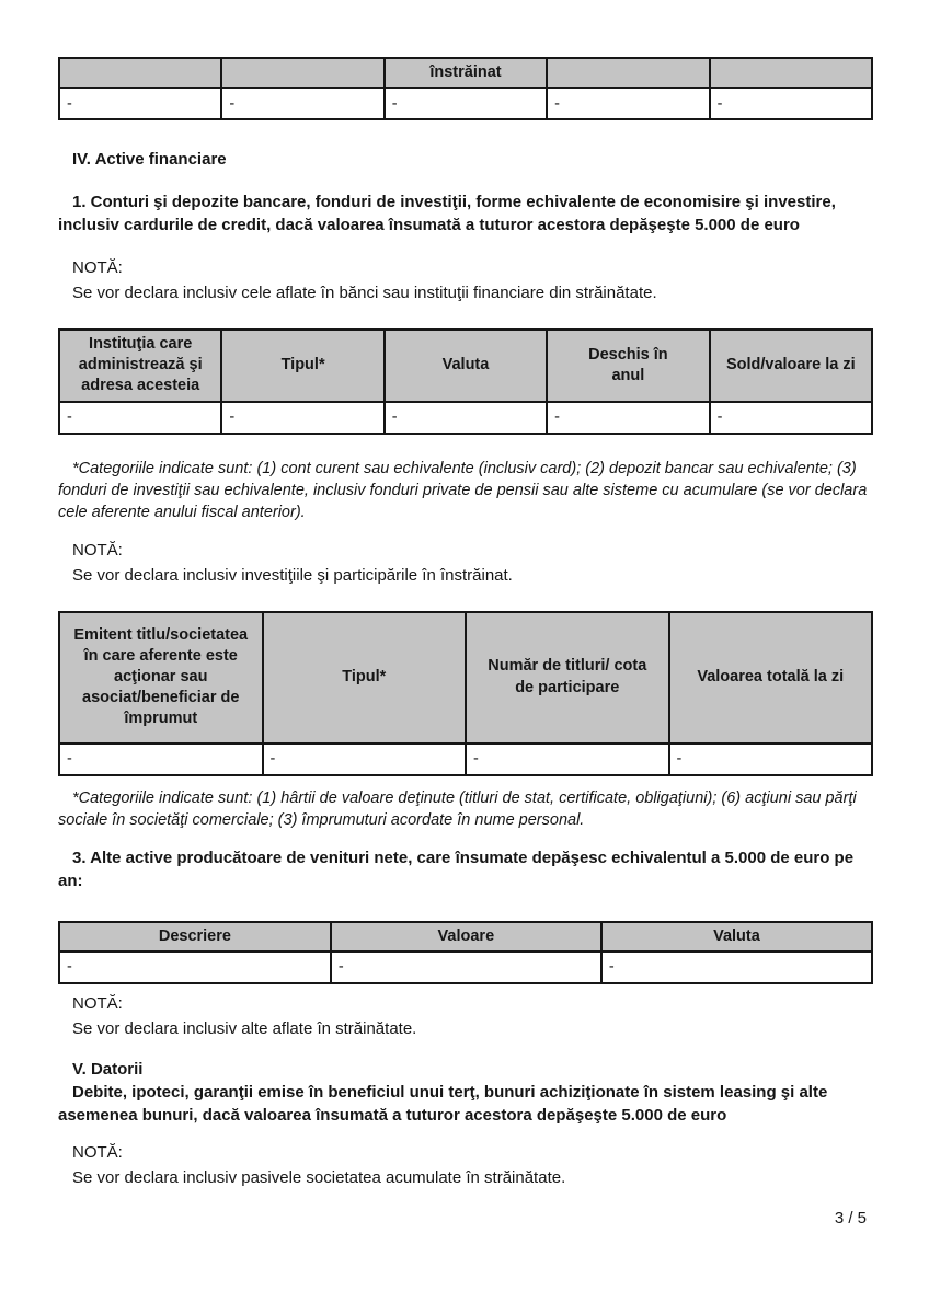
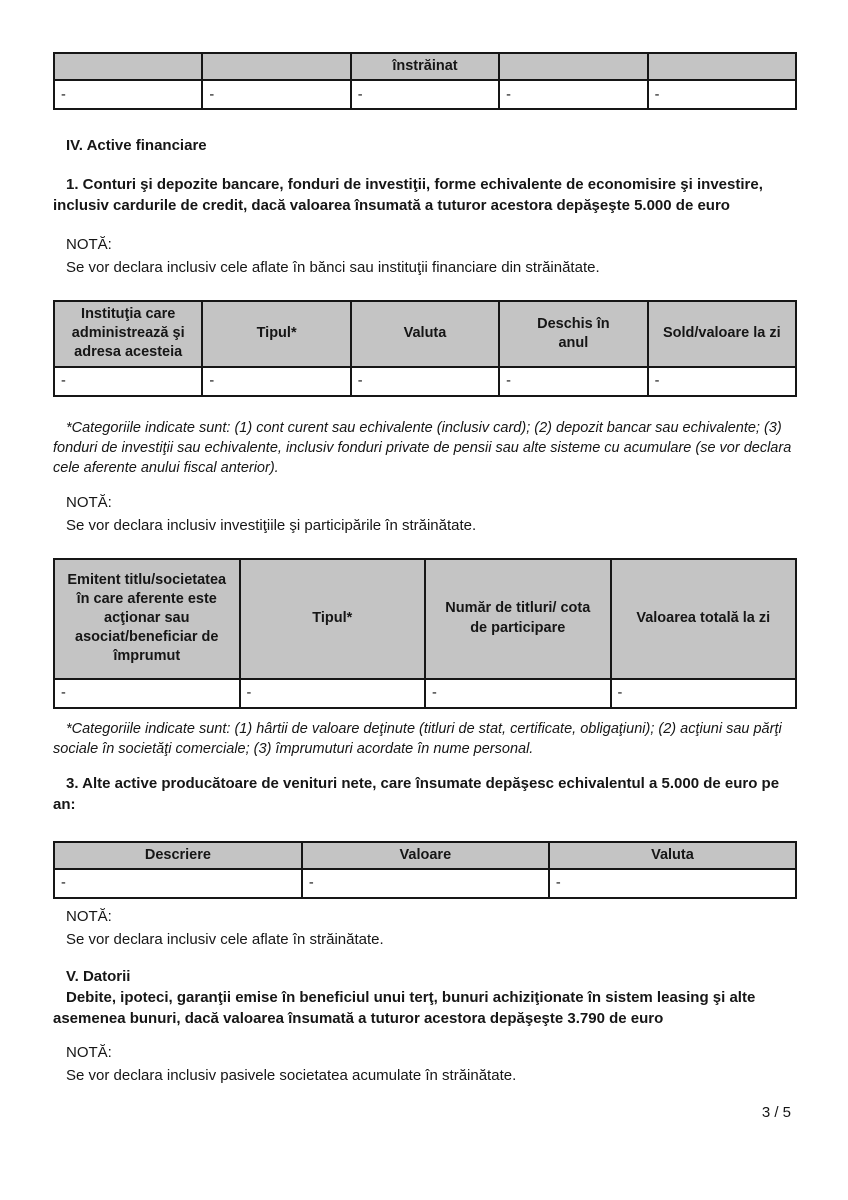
  		înstrăinat
  -	-	-	-	-
  IV. Active financiare
  1. Conturi şi depozite bancare, fonduri de investiţii, forme echivalente de economisire şi investire, inclusiv cardurile de credit, dacă valoarea însumată a tuturor acestora depăşeşte 5.000 de euro
  NOTĂ:
  Se vor declara inclusiv cele aflate în bănci sau instituţii financiare din străinătate.
  Instituţia care administrează şi adresa acesteia	Tipul*	Valuta	Deschis în anul	Sold/valoare la zi
  -	-	-	-	-
  *Categoriile indicate sunt: (1) cont curent sau echivalente (inclusiv card); (2) depozit bancar sau echivalente; (3) fonduri de investiţii sau echivalente, inclusiv fonduri private de pensii sau alte sisteme cu acumulare (se vor declara cele aferente anului fiscal anterior).
  NOTĂ:
- Se vor declara inclusiv investiţiile şi participările în înstrăinat.
+ Se vor declara inclusiv investiţiile şi participările în străinătate.
  Emitent titlu/societatea în care aferente este acţionar sau asociat/beneficiar de împrumut	Tipul*	Număr de titluri/ cota de participare	Valoarea totală la zi
  -	-	-	-
- *Categoriile indicate sunt: (1) hârtii de valoare deţinute (titluri de stat, certificate, obligaţiuni); (6) acţiuni sau părţi sociale în societăţi comerciale; (3) împrumuturi acordate în nume personal.
+ *Categoriile indicate sunt: (1) hârtii de valoare deţinute (titluri de stat, certificate, obligaţiuni); (2) acţiuni sau părţi sociale în societăţi comerciale; (3) împrumuturi acordate în nume personal.
  3. Alte active producătoare de venituri nete, care însumate depăşesc echivalentul a 5.000 de euro pe an:
  Descriere	Valoare	Valuta
  -	-	-
  NOTĂ:
- Se vor declara inclusiv alte aflate în străinătate.
+ Se vor declara inclusiv cele aflate în străinătate.
  V. Datorii
- Debite, ipoteci, garanţii emise în beneficiul unui terţ, bunuri achiziţionate în sistem leasing şi alte asemenea bunuri, dacă valoarea însumată a tuturor acestora depăşeşte 5.000 de euro
+ Debite, ipoteci, garanţii emise în beneficiul unui terţ, bunuri achiziţionate în sistem leasing şi alte asemenea bunuri, dacă valoarea însumată a tuturor acestora depăşeşte 3.790 de euro
  NOTĂ:
  Se vor declara inclusiv pasivele societatea acumulate în străinătate.
  3 / 5
